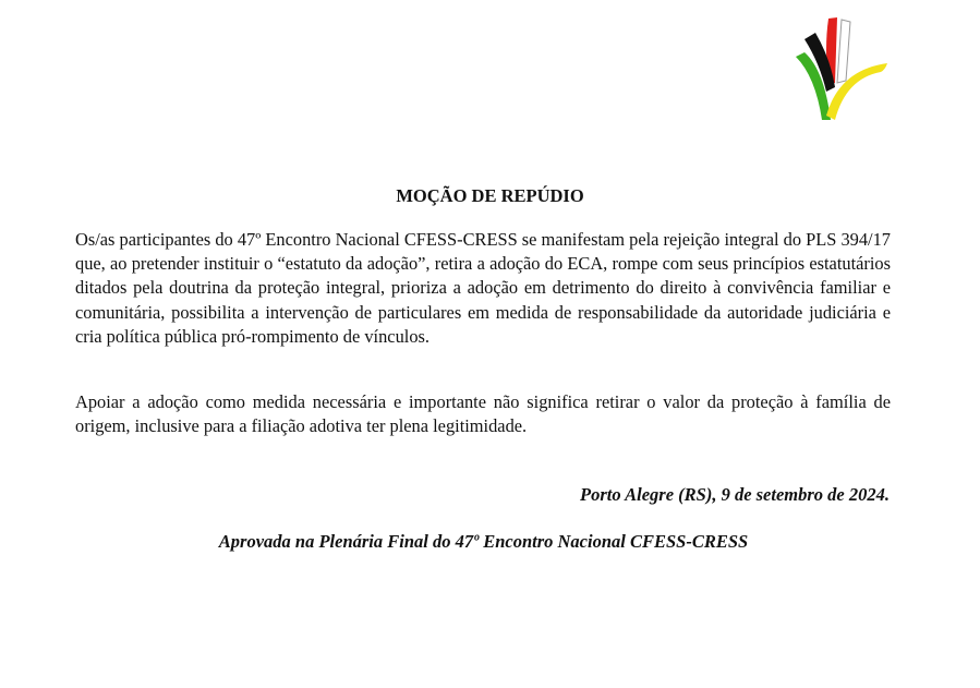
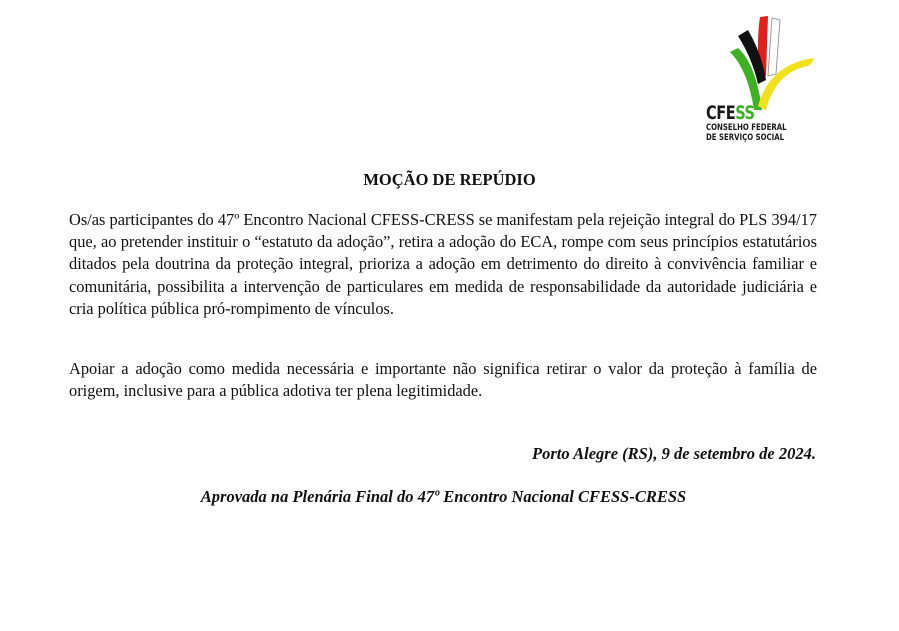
+ CFESS
+ CONSELHO FEDERAL
+ DE SERVIÇO SOCIAL
  MOÇÃO DE REPÚDIO
  Os/as participantes do 47º Encontro Nacional CFESS-CRESS se manifestam pela rejeição integral do PLS 394/17 que, ao pretender instituir o “estatuto da adoção”, retira a adoção do ECA, rompe com seus princípios estatutários ditados pela doutrina da proteção integral, prioriza a adoção em detrimento do direito à convivência familiar e comunitária, possibilita a intervenção de particulares em medida de responsabilidade da autoridade judiciária e cria política pública pró-rompimento de vínculos.
- Apoiar a adoção como medida necessária e importante não significa retirar o valor da proteção à família de origem, inclusive para a filiação adotiva ter plena legitimidade.
+ Apoiar a adoção como medida necessária e importante não significa retirar o valor da proteção à família de origem, inclusive para a pública adotiva ter plena legitimidade.
  Porto Alegre (RS), 9 de setembro de 2024.
  Aprovada na Plenária Final do 47º Encontro Nacional CFESS-CRESS
